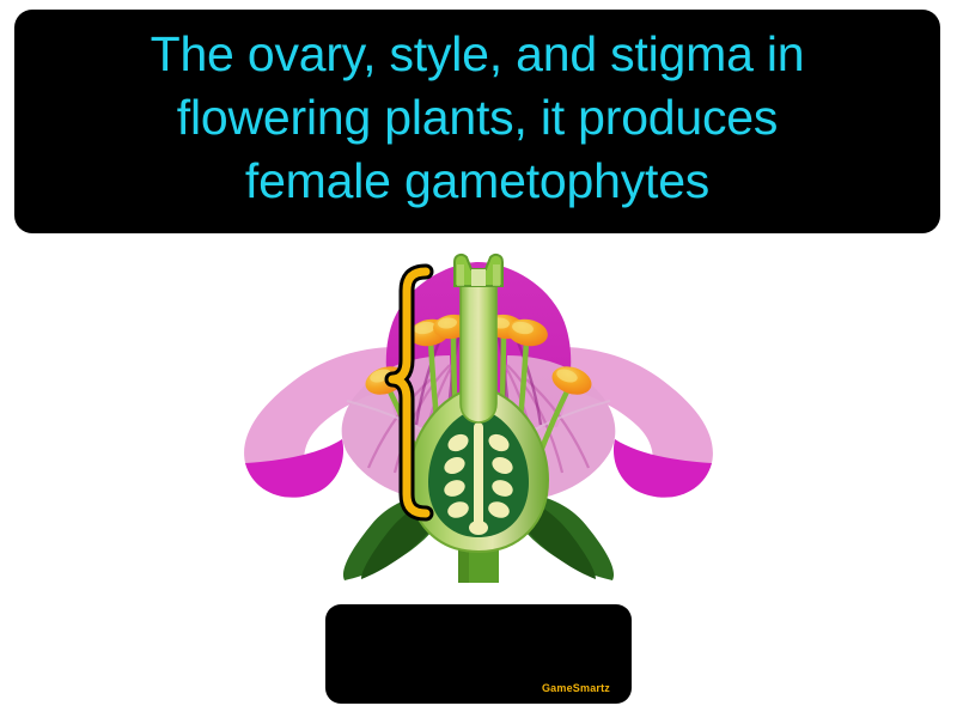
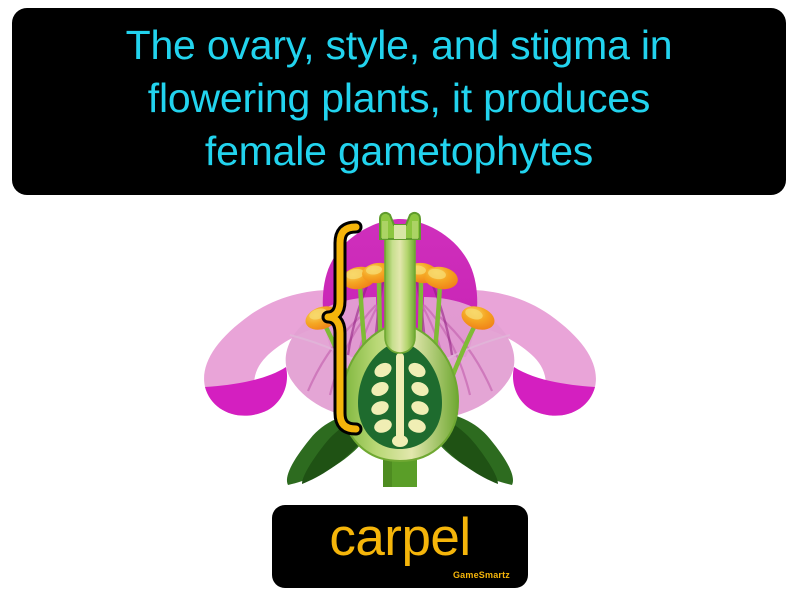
  The ovary, style, and stigma in
  flowering plants, it produces
  female gametophytes
+ carpel
  GameSmartz
